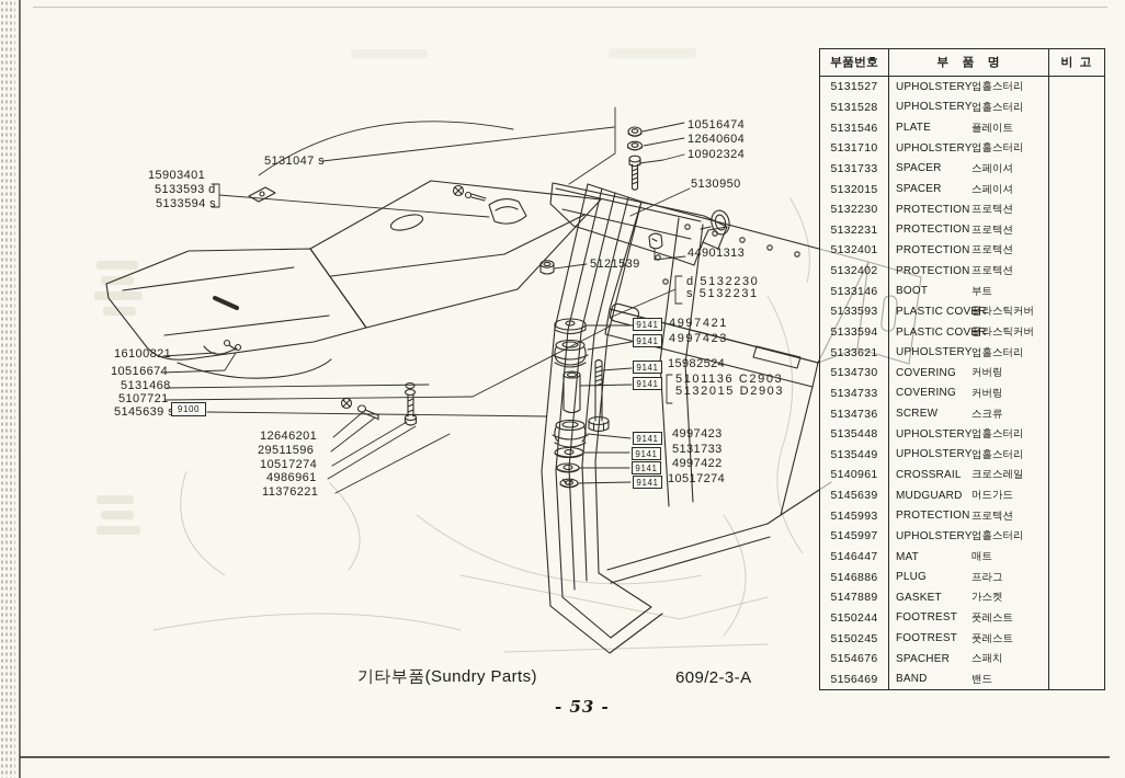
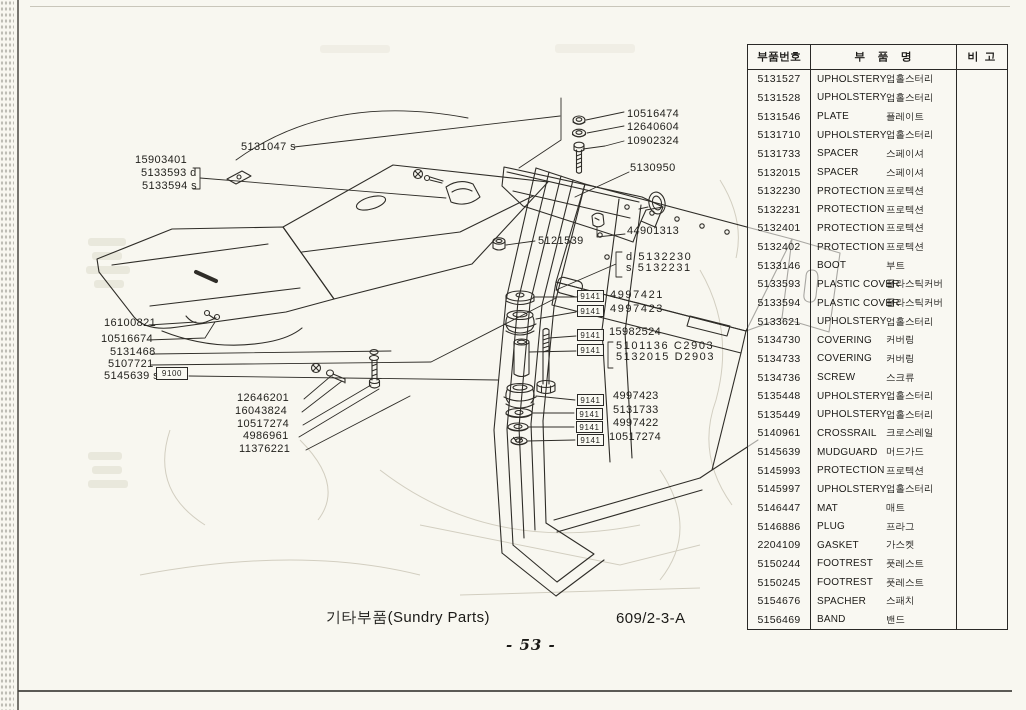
  15903401
  5133593 d
  5133594 s
  5131047 s
  16100821
  10516674
  5131468
  5107721
  5145639
  12646201
- 29511596
+ 16043824
  10517274
  4986961
  11376221
  10516474
  12640604
  10902324
  5130950
  44901313
  5121539
  d 5132230
  s 5132231
  4997421
  4997423
  15982524
  5101136 C2903
  5132015 D2903
  4997423
  5131733
  4997422
  10517274
  9100
  9141
  9141
  9141
  9141
  9141
  9141
  9141
  9141
  부품번호
  부 품 명
  비 고
  5131527
  UPHOLSTERY
  업홀스터리
  5131528
  UPHOLSTERY
  업홀스터리
  5131546
  PLATE
  플레이트
  5131710
  UPHOLSTERY
  업홀스터리
  5131733
  SPACER
  스페이셔
  5132015
  SPACER
  스페이셔
  5132230
  PROTECTION
  프로텍션
  5132231
  PROTECTION
  프로텍션
  5132401
  PROTECTION
  프로텍션
  5132402
  PROTECTION
  프로텍션
  5133146
  BOOT
  부트
  5133593
  PLASTIC COVER
  플라스틱커버
  5133594
  PLASTIC COVER
  플라스틱커버
  5133621
  UPHOLSTERY
  업홀스터리
  5134730
  COVERING
  커버링
  5134733
  COVERING
  커버링
  5134736
  SCREW
  스크류
  5135448
  UPHOLSTERY
  업홀스터리
  5135449
  UPHOLSTERY
  업홀스터리
  5140961
  CROSSRAIL
  크로스레일
  5145639
  MUDGUARD
  머드가드
  5145993
  PROTECTION
  프로텍션
  5145997
  UPHOLSTERY
  업홀스터리
  5146447
  MAT
  매트
  5146886
  PLUG
  프라그
- 5147889
+ 2204109
  GASKET
  가스켓
  5150244
  FOOTREST
  풋레스트
  5150245
  FOOTREST
  풋레스트
  5154676
  SPACHER
  스패치
  5156469
  BAND
  밴드
  기타부품(Sundry Parts)
  609/2-3-A
  - 53 -
